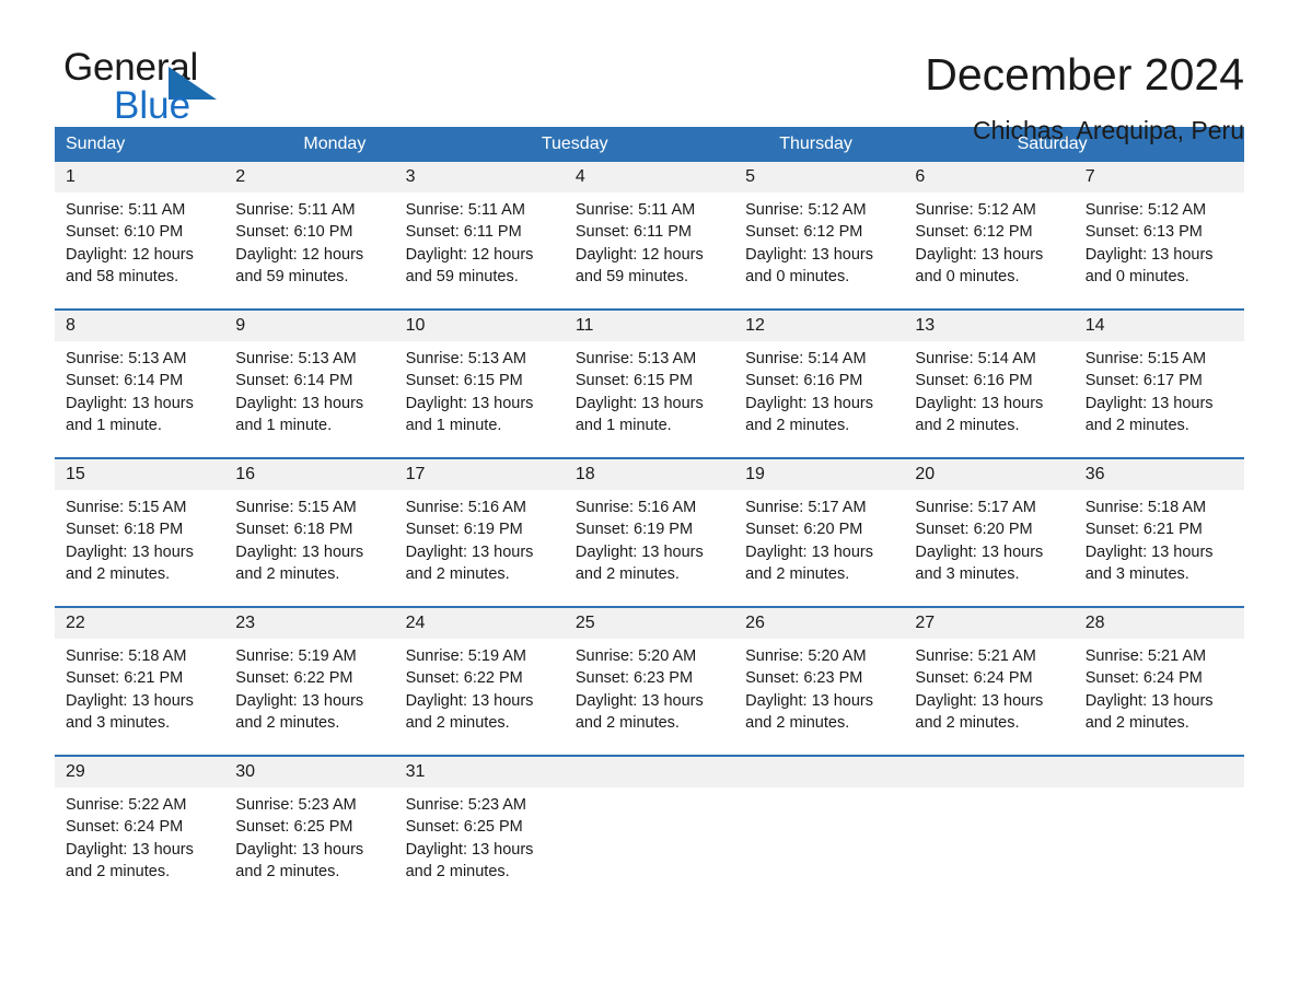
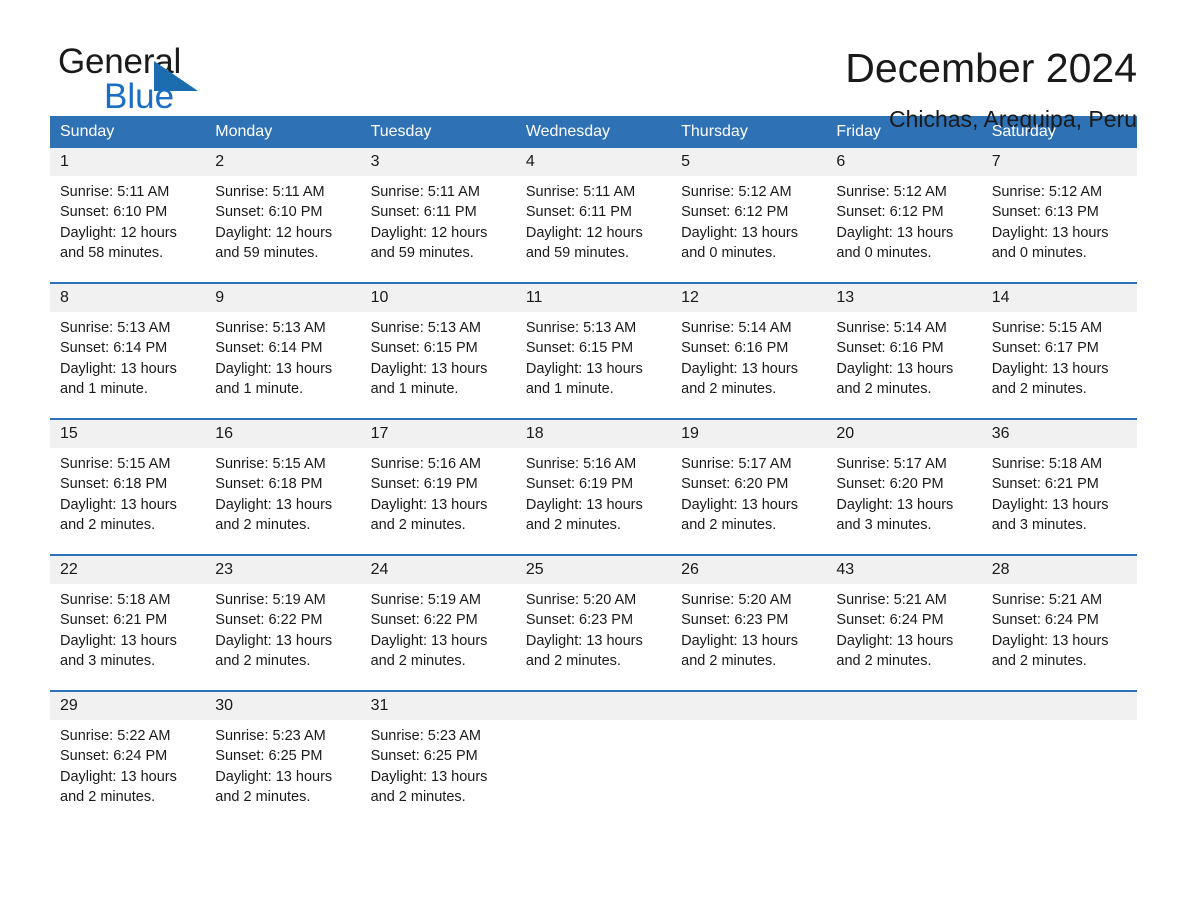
  General
  Blue
  December 2024
  Chichas, Arequipa, Peru
  Sunday
  Monday
  Tuesday
+ Wednesday
  Thursday
+ Friday
  Saturday
  1
  2
  3
  4
  5
  6
  7
  Sunrise: 5:11 AM
  Sunset: 6:10 PM
  Daylight: 12 hours
  and 58 minutes.
  Sunrise: 5:11 AM
  Sunset: 6:10 PM
  Daylight: 12 hours
  and 59 minutes.
  Sunrise: 5:11 AM
  Sunset: 6:11 PM
  Daylight: 12 hours
  and 59 minutes.
  Sunrise: 5:11 AM
  Sunset: 6:11 PM
  Daylight: 12 hours
  and 59 minutes.
  Sunrise: 5:12 AM
  Sunset: 6:12 PM
  Daylight: 13 hours
  and 0 minutes.
  Sunrise: 5:12 AM
  Sunset: 6:12 PM
  Daylight: 13 hours
  and 0 minutes.
  Sunrise: 5:12 AM
  Sunset: 6:13 PM
  Daylight: 13 hours
  and 0 minutes.
  8
  9
  10
  11
  12
  13
  14
  Sunrise: 5:13 AM
  Sunset: 6:14 PM
  Daylight: 13 hours
  and 1 minute.
  Sunrise: 5:13 AM
  Sunset: 6:14 PM
  Daylight: 13 hours
  and 1 minute.
  Sunrise: 5:13 AM
  Sunset: 6:15 PM
  Daylight: 13 hours
  and 1 minute.
  Sunrise: 5:13 AM
  Sunset: 6:15 PM
  Daylight: 13 hours
  and 1 minute.
  Sunrise: 5:14 AM
  Sunset: 6:16 PM
  Daylight: 13 hours
  and 2 minutes.
  Sunrise: 5:14 AM
  Sunset: 6:16 PM
  Daylight: 13 hours
  and 2 minutes.
  Sunrise: 5:15 AM
  Sunset: 6:17 PM
  Daylight: 13 hours
  and 2 minutes.
  15
  16
  17
  18
  19
  20
  36
  Sunrise: 5:15 AM
  Sunset: 6:18 PM
  Daylight: 13 hours
  and 2 minutes.
  Sunrise: 5:15 AM
  Sunset: 6:18 PM
  Daylight: 13 hours
  and 2 minutes.
  Sunrise: 5:16 AM
  Sunset: 6:19 PM
  Daylight: 13 hours
  and 2 minutes.
  Sunrise: 5:16 AM
  Sunset: 6:19 PM
  Daylight: 13 hours
  and 2 minutes.
  Sunrise: 5:17 AM
  Sunset: 6:20 PM
  Daylight: 13 hours
  and 2 minutes.
  Sunrise: 5:17 AM
  Sunset: 6:20 PM
  Daylight: 13 hours
  and 3 minutes.
  Sunrise: 5:18 AM
  Sunset: 6:21 PM
  Daylight: 13 hours
  and 3 minutes.
  22
  23
  24
  25
  26
- 27
+ 43
  28
  Sunrise: 5:18 AM
  Sunset: 6:21 PM
  Daylight: 13 hours
  and 3 minutes.
  Sunrise: 5:19 AM
  Sunset: 6:22 PM
  Daylight: 13 hours
  and 2 minutes.
  Sunrise: 5:19 AM
  Sunset: 6:22 PM
  Daylight: 13 hours
  and 2 minutes.
  Sunrise: 5:20 AM
  Sunset: 6:23 PM
  Daylight: 13 hours
  and 2 minutes.
  Sunrise: 5:20 AM
  Sunset: 6:23 PM
  Daylight: 13 hours
  and 2 minutes.
  Sunrise: 5:21 AM
  Sunset: 6:24 PM
  Daylight: 13 hours
  and 2 minutes.
  Sunrise: 5:21 AM
  Sunset: 6:24 PM
  Daylight: 13 hours
  and 2 minutes.
  29
  30
  31
  Sunrise: 5:22 AM
  Sunset: 6:24 PM
  Daylight: 13 hours
  and 2 minutes.
  Sunrise: 5:23 AM
  Sunset: 6:25 PM
  Daylight: 13 hours
  and 2 minutes.
  Sunrise: 5:23 AM
  Sunset: 6:25 PM
  Daylight: 13 hours
  and 2 minutes.
